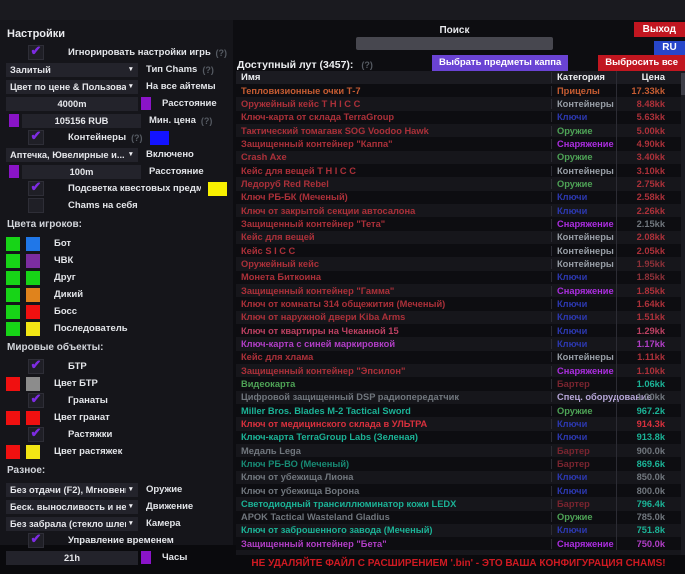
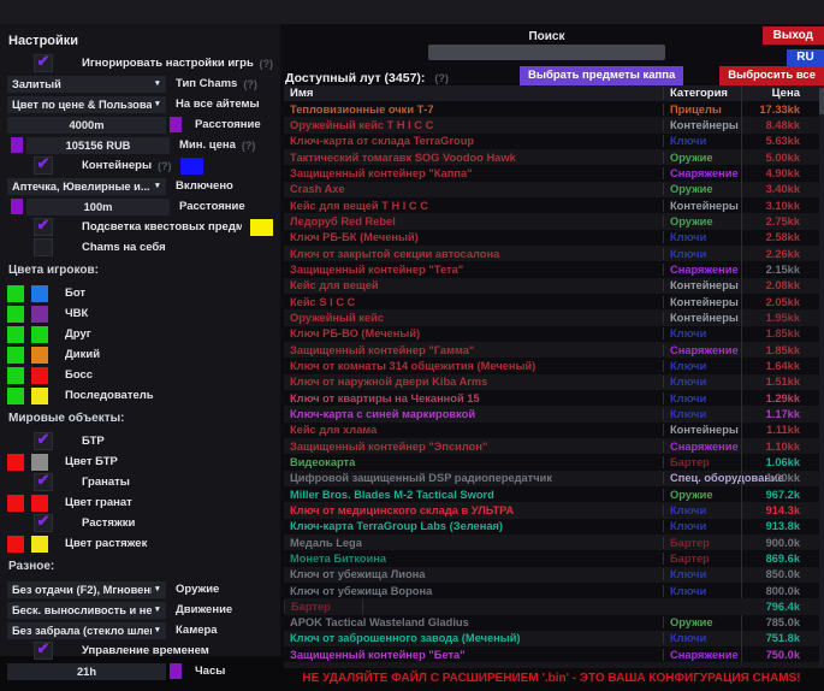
  Настройки
  ✔
  Игнорировать настройки игры
  (?)
  Залитый
  Тип Chams
  (?)
  Цвет по цене & Пользова
  На все айтемы
  4000m
  Расстояние
  105156 RUB
  Мин. цена
  (?)
  ✔
  Контейнеры
  (?)
  Аптечка, Ювелирные и...
  Включено
  100m
  Расстояние
  ✔
  Подсветка квестовых предм
  Chams на себя
  Цвета игроков:
  Бот
  ЧВК
  Друг
  Дикий
  Босс
  Последователь
  Мировые объекты:
  ✔
  БТР
  Цвет БТР
  ✔
  Гранаты
  Цвет гранат
  ✔
  Растяжки
  Цвет растяжек
  Разное:
  Без отдачи (F2), Мгновен
  Оружие
  Беск. выносливость и не
  Движение
  Без забрала (стекло шле
  Камера
  ✔
  Управление временем
  21h
  Часы
  Поиск
  Выход
  RU
  Доступный лут (3457): (?)
  Выбрать предметы каппа
  Выбросить все
  Имя
  Категория
  Цена
  Тепловизионные очки Т-7
  Прицелы
  17.33kk
  Оружейный кейс T H I C C
  Контейнеры
  8.48kk
  Ключ-карта от склада TerraGroup
  Ключи
  5.63kk
  Тактический томагавк SOG Voodoo Hawk
  Оружие
  5.00kk
  Защищенный контейнер "Каппа"
  Снаряжение
  4.90kk
  Crash Axe
  Оружие
  3.40kk
  Кейс для вещей T H I C C
  Контейнеры
  3.10kk
  Ледоруб Red Rebel
  Оружие
  2.75kk
  Ключ РБ-БК (Меченый)
  Ключи
  2.58kk
  Ключ от закрытой секции автосалона
  Ключи
  2.26kk
  Защищенный контейнер "Тета"
  Снаряжение
  2.15kk
  Кейс для вещей
  Контейнеры
  2.08kk
  Кейс S I C C
  Контейнеры
  2.05kk
  Оружейный кейс
  Контейнеры
  1.95kk
- Монета Биткоина
+ Ключ РБ-ВО (Меченый)
  Ключи
  1.85kk
  Защищенный контейнер "Гамма"
  Снаряжение
  1.85kk
  Ключ от комнаты 314 общежития (Меченый)
  Ключи
  1.64kk
  Ключ от наружной двери Kiba Arms
  Ключи
  1.51kk
  Ключ от квартиры на Чеканной 15
  Ключи
  1.29kk
  Ключ-карта с синей маркировкой
  Ключи
  1.17kk
  Кейс для хлама
  Контейнеры
  1.11kk
  Защищенный контейнер "Эпсилон"
  Снаряжение
  1.10kk
  Видеокарта
  Бартер
  1.06kk
  Цифровой защищенный DSP радиопередатчик
  Спец. оборудо
  1.00kk
  Miller Bros. Blades M-2 Tactical Sword
  Оружие
  967.2k
  Ключ от медицинского склада в УЛЬТРА
  Ключи
  914.3k
  Ключ-карта TerraGroup Labs (Зеленая)
  Ключи
  913.8k
  Медаль Lega
  Бартер
  900.0k
- Ключ РБ-ВО (Меченый)
+ Монета Биткоина
  Бартер
  869.6k
  Ключ от убежища Лиона
  Ключи
  850.0k
  Ключ от убежища Ворона
  Ключи
  800.0k
- Светодиодный трансиллюминатор кожи LEDX
  Бартер
  796.4k
  APOK Tactical Wasteland Gladius
  Оружие
  785.0k
  Ключ от заброшенного завода (Меченый)
  Ключи
  751.8k
  Защищенный контейнер "Бета"
  Снаряжение
  750.0k
  НЕ УДАЛЯЙТЕ ФАЙЛ С РАСШИРЕНИЕМ '.bin' - ЭТО ВАША КОНФИГУРАЦИЯ CHAMS!
